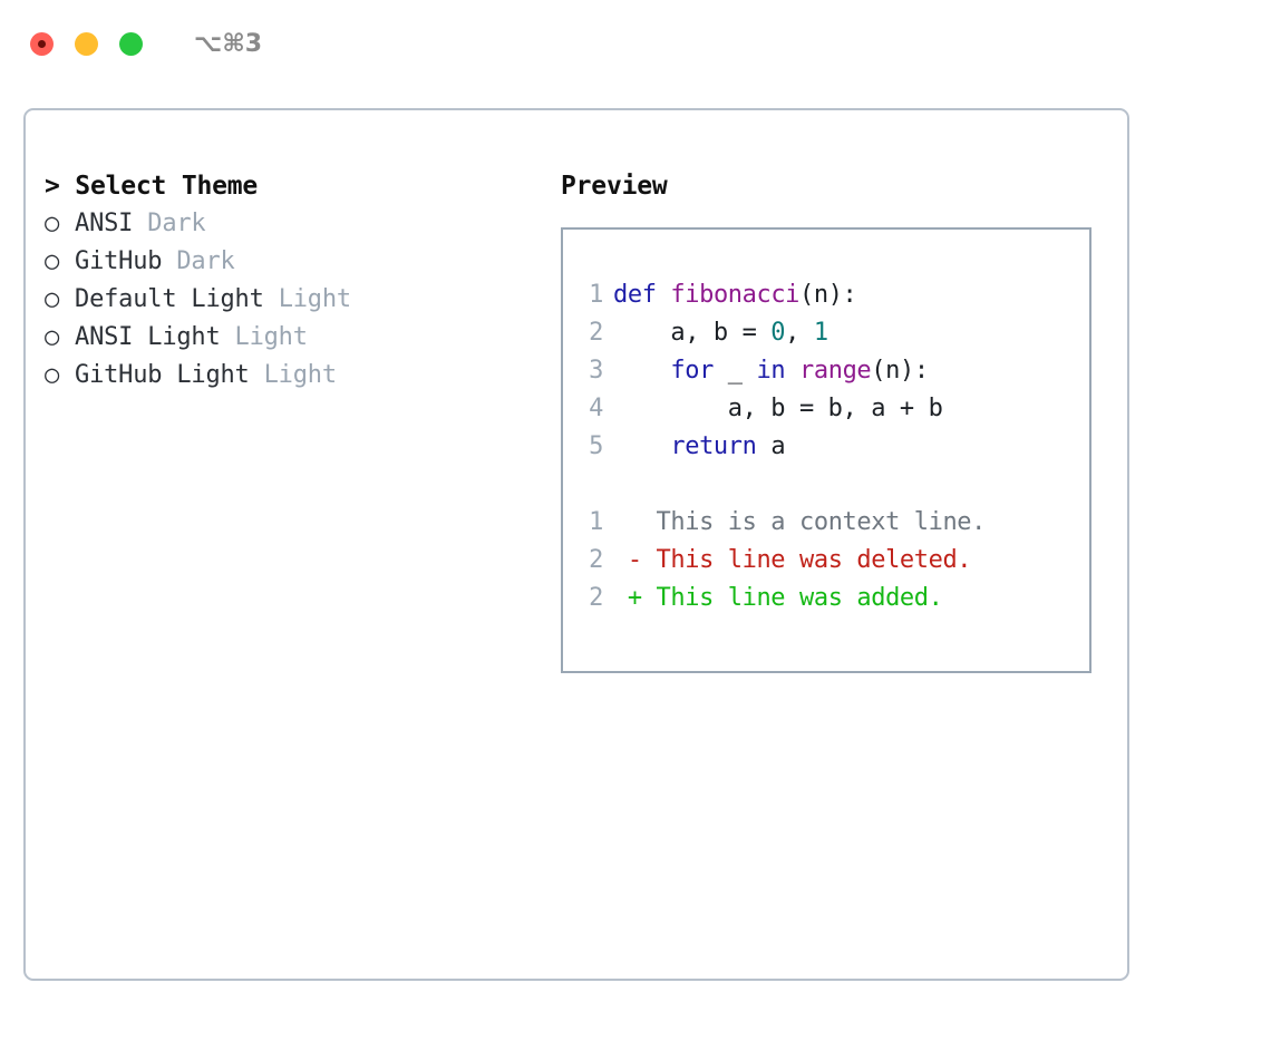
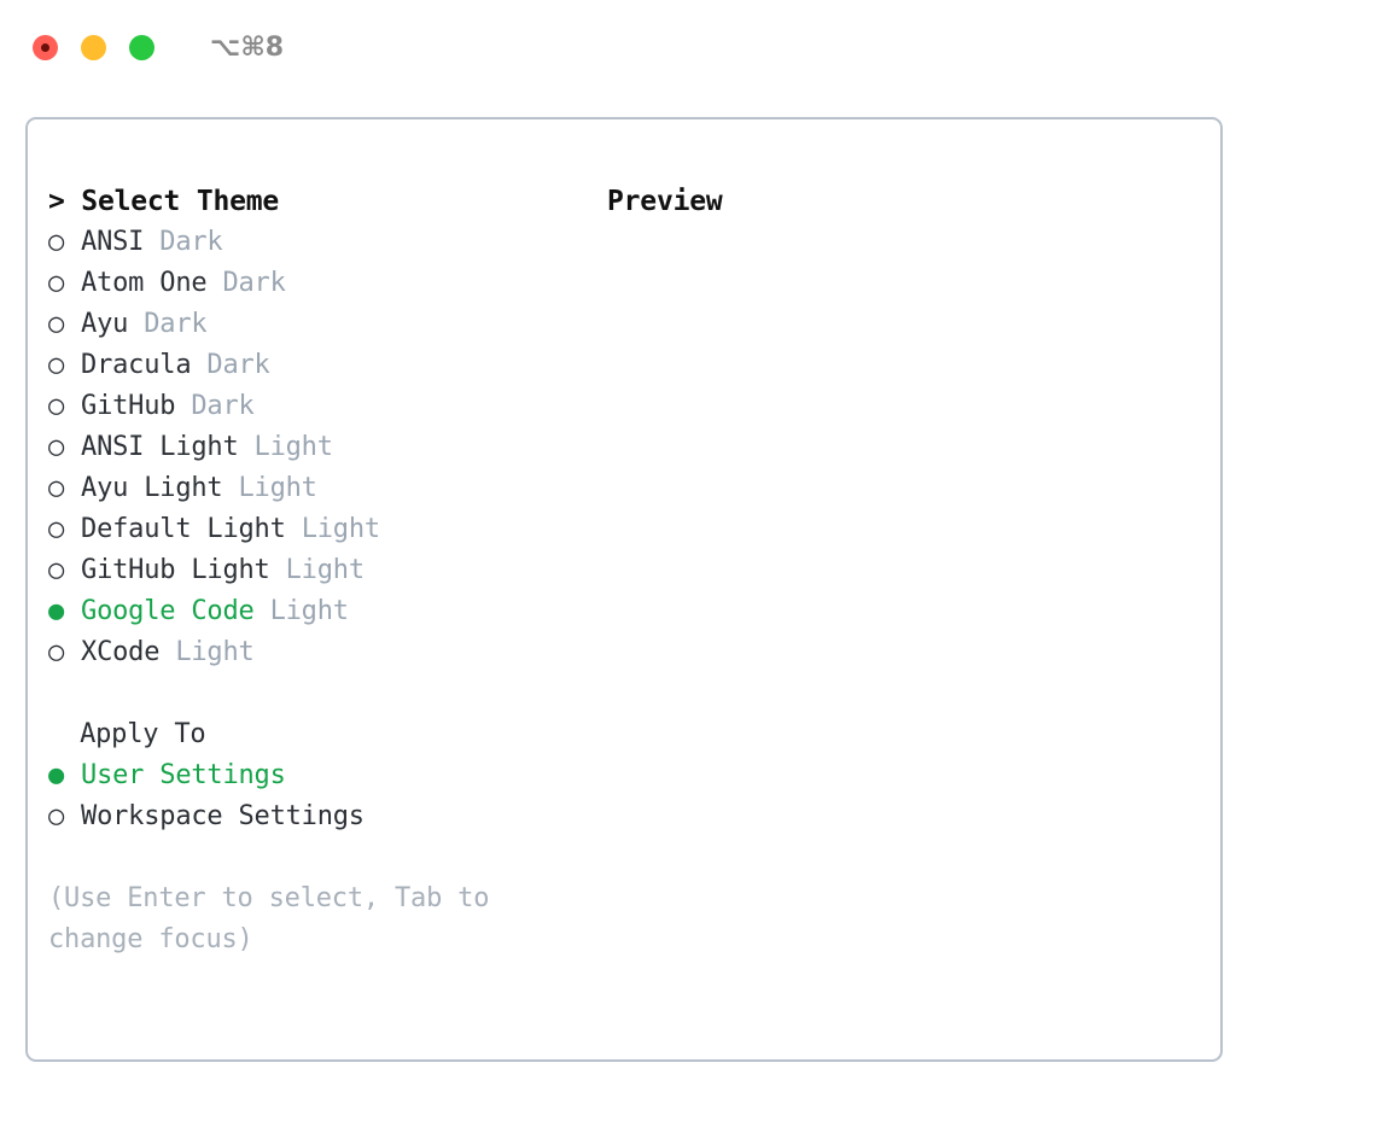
- ⌥⌘3
+ ⌥⌘8
  > Select Theme
  ○ ANSI Dark
+ ○ Atom One Dark
+ ○ Ayu Dark
+ ○ Dracula Dark
  ○ GitHub Dark
- ○ Default Light Light
+ ○ ANSI Light Light
+ ○ Ayu Light Light
- ○ ANSI Light Light
+ ○ Default Light Light
  ○ GitHub Light Light
+ ● Google Code Light
+ ○ XCode Light
+ Apply To
+ ● User Settings
+ ○ Workspace Settings
+ (Use Enter to select, Tab to change focus)
  Preview
- 1 def fibonacci(n):
- 2 a, b = 0, 1
- 3 for _ in range(n):
- 4 a, b = b, a + b
- 5 return a
- 1 This is a context line.
- 2 - This line was deleted.
- 2 + This line was added.
